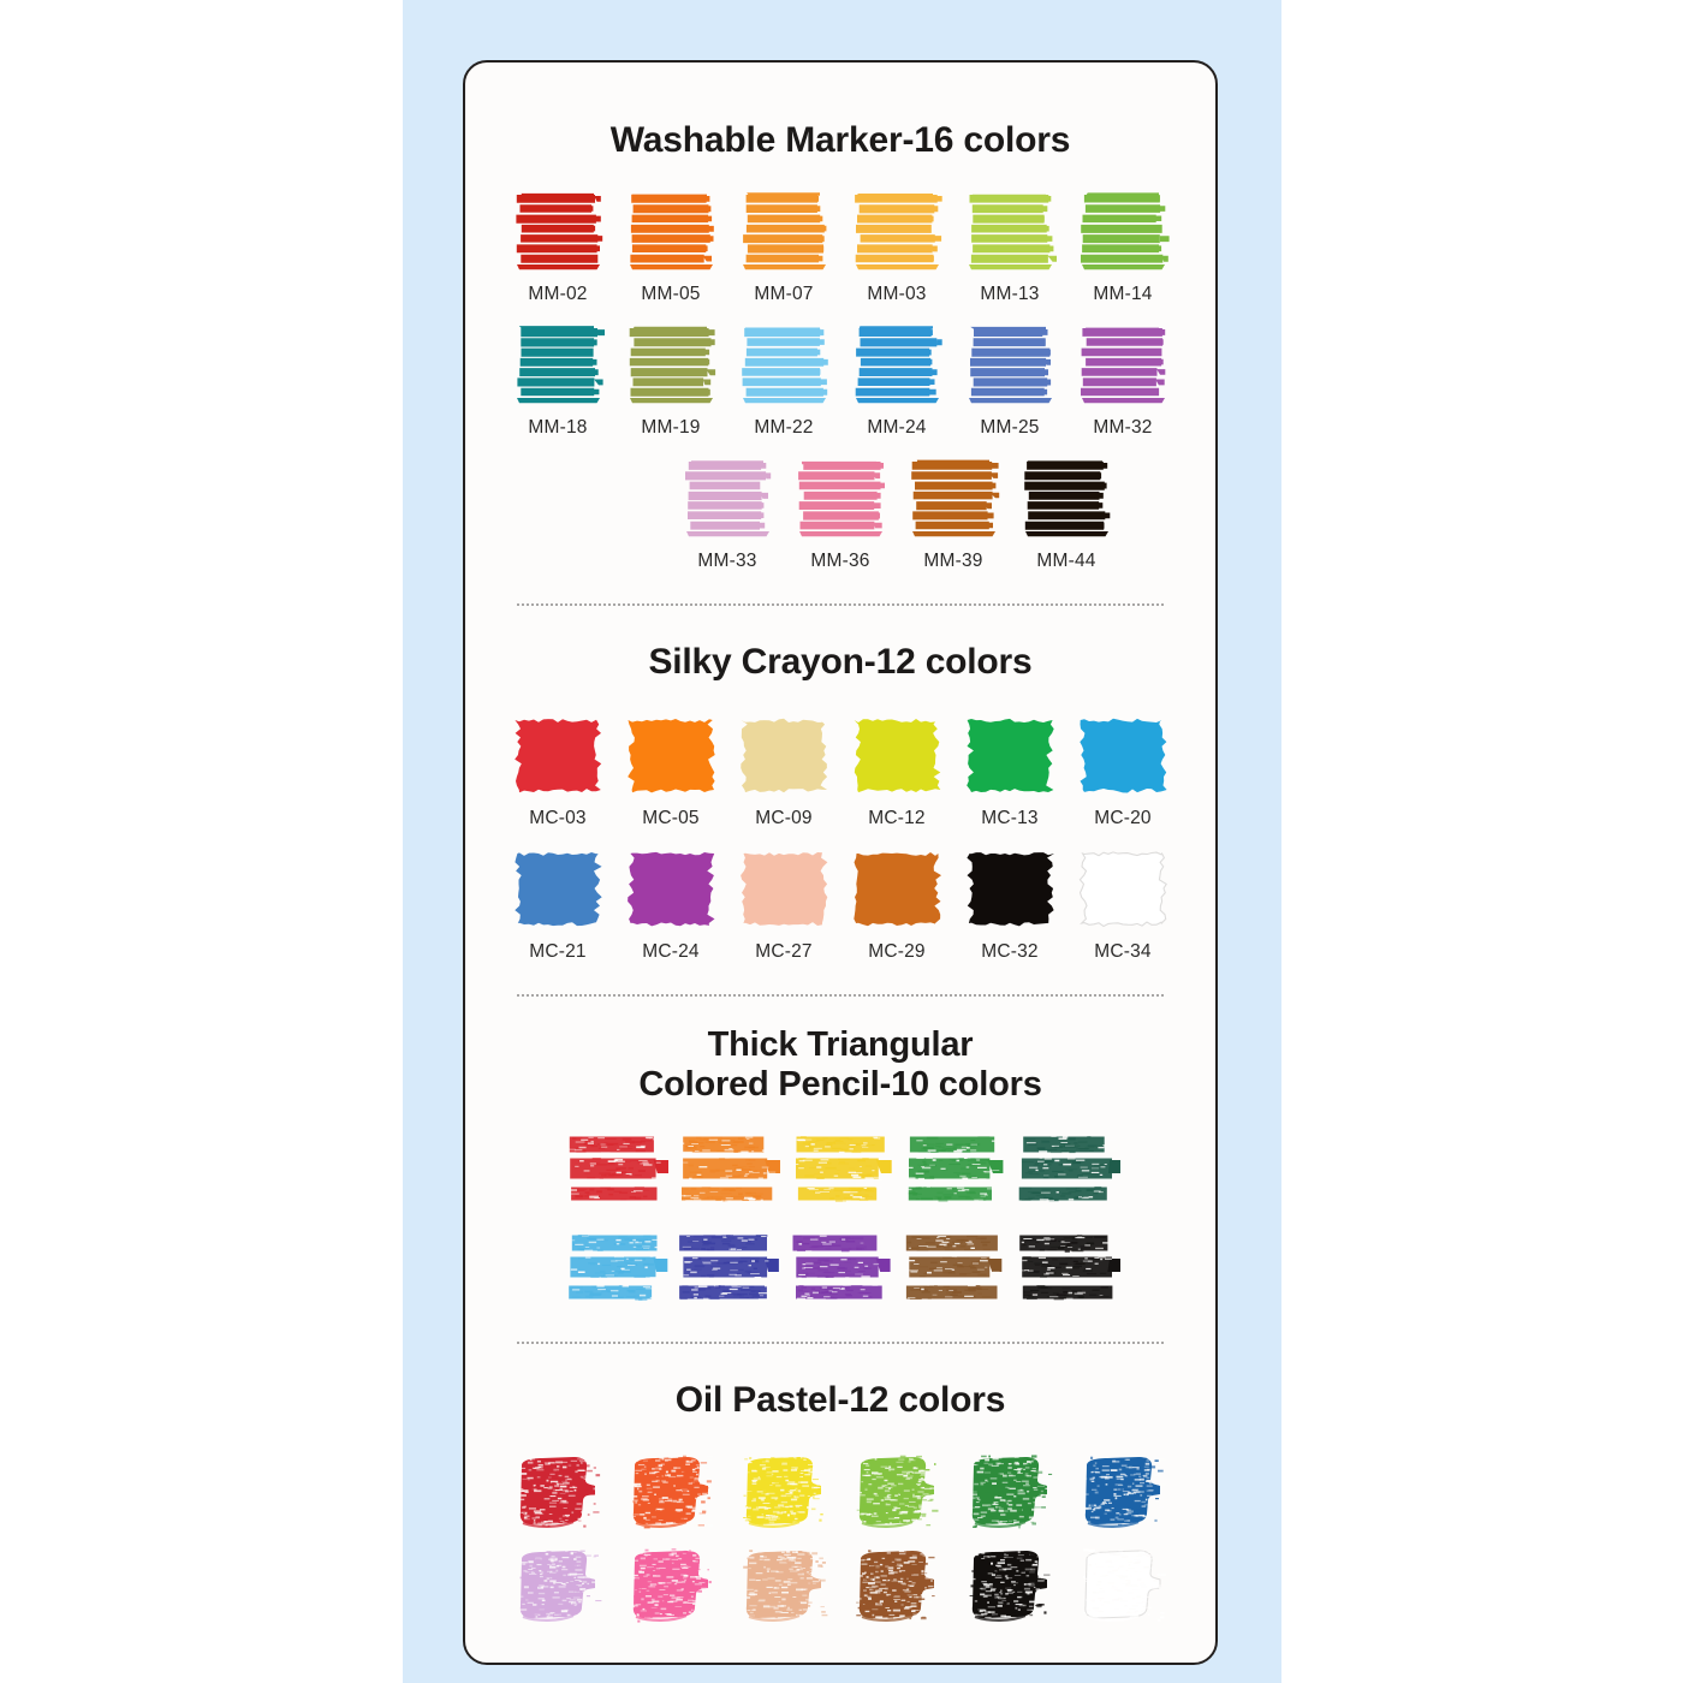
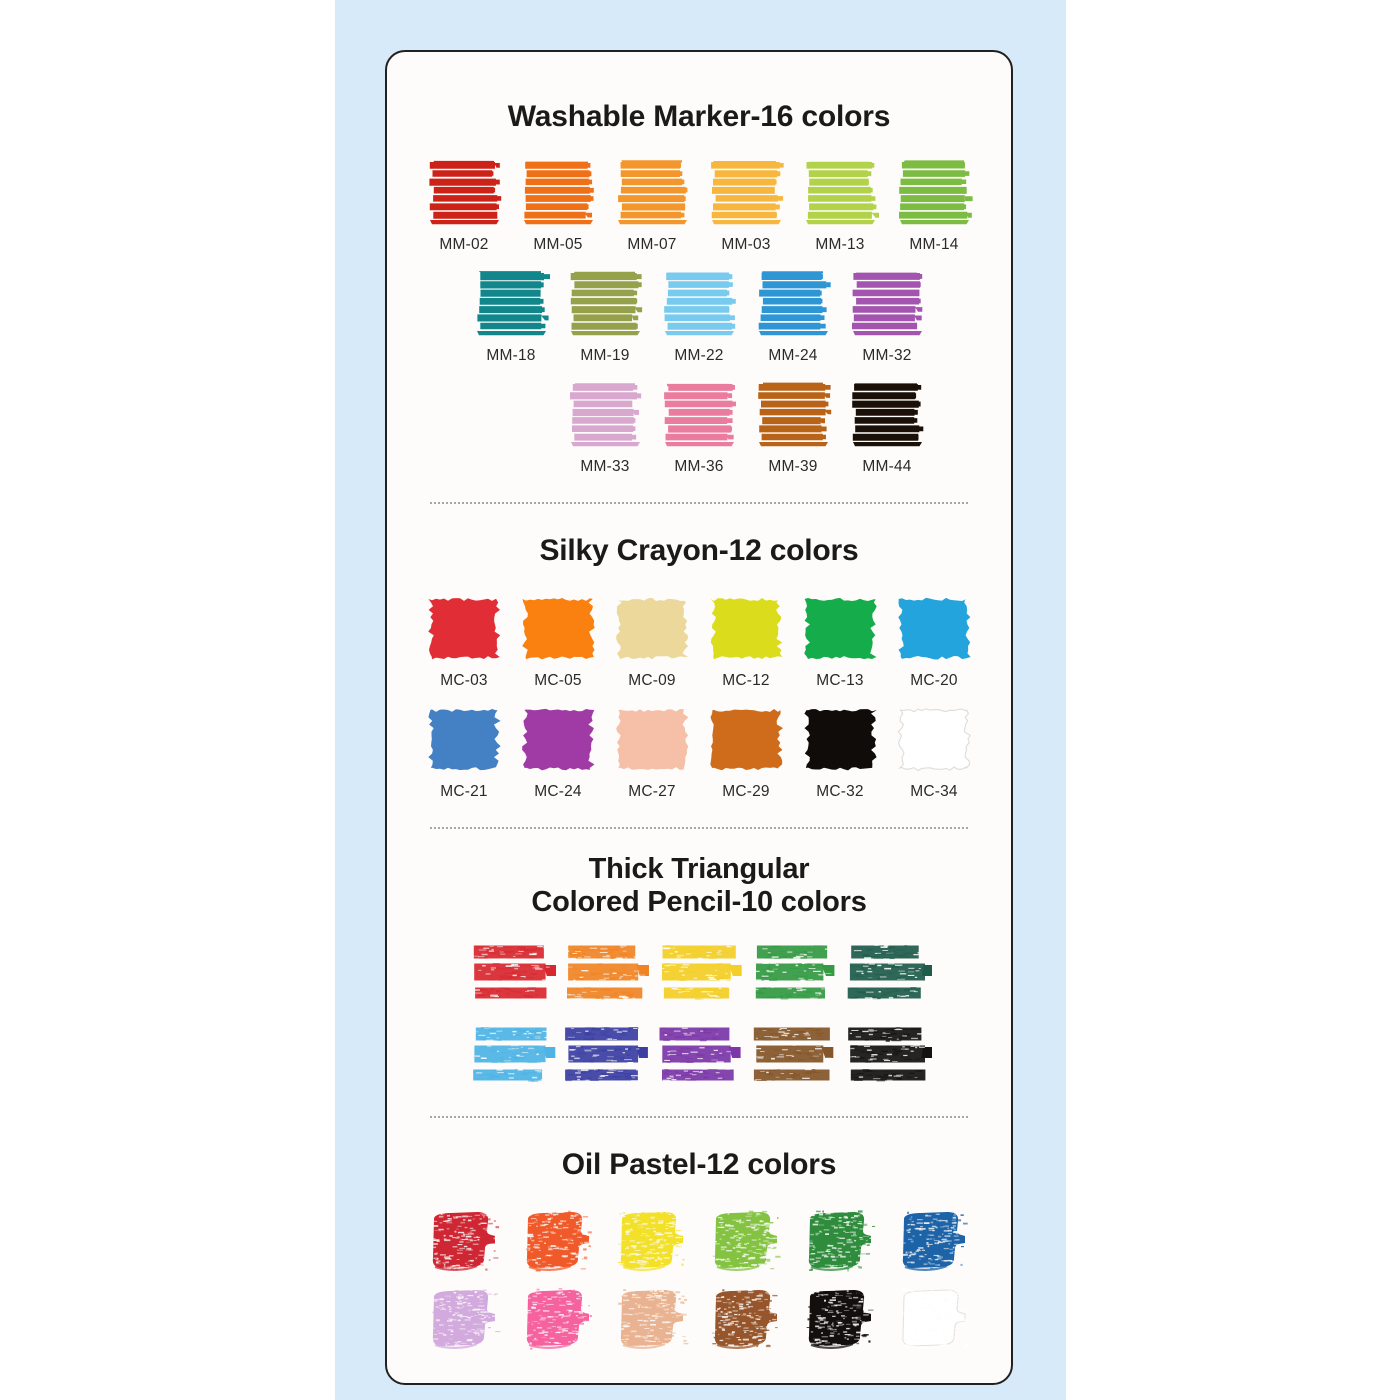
  Washable Marker-16 colors
  MM-02
  MM-05
  MM-07
  MM-03
  MM-13
  MM-14
  MM-18
  MM-19
  MM-22
  MM-24
- MM-25
  MM-32
  MM-33
  MM-36
  MM-39
  MM-44
  Silky Crayon-12 colors
  MC-03
  MC-05
  MC-09
  MC-12
  MC-13
  MC-20
  MC-21
  MC-24
  MC-27
  MC-29
  MC-32
  MC-34
  Thick Triangular
  Colored Pencil-10 colors
  Oil Pastel-12 colors
